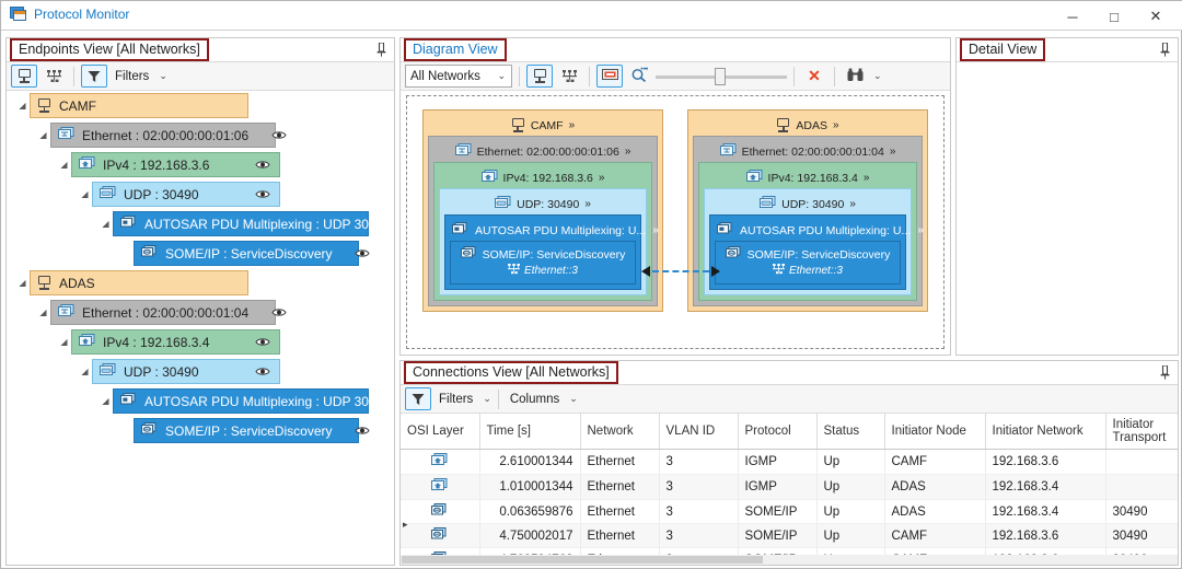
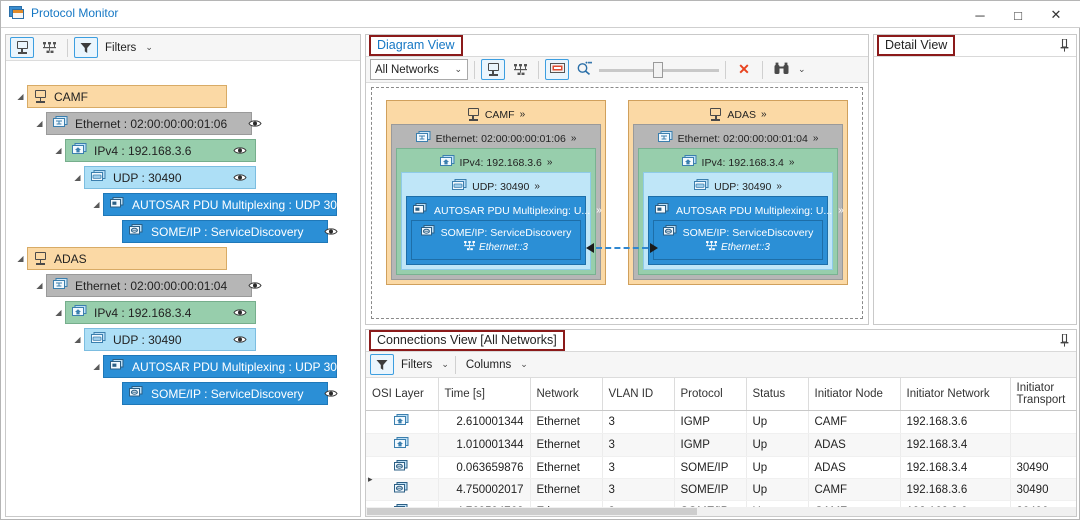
  Protocol Monitor
  ─
  □
  ✕
- Endpoints View [All Networks]
  Filters
  ⌄
  ◢
  CAMF
  ◢
  Ethernet : 02:00:00:00:01:06
  ◢
  IPv4 : 192.168.3.6
  ◢
  UDP : 30490
  ◢
  AUTOSAR PDU Multiplexing : UDP 30490
  SOME/IP : ServiceDiscovery
  ◢
  ADAS
  ◢
  Ethernet : 02:00:00:00:01:04
  ◢
  IPv4 : 192.168.3.4
  ◢
  UDP : 30490
  ◢
  AUTOSAR PDU Multiplexing : UDP 30490
  SOME/IP : ServiceDiscovery
  Diagram View
  All Networks
  ⌄
  ✕
  ⌄
  CAMF
  »
  Ethernet: 02:00:00:00:01:06
  »
  IPv4: 192.168.3.6
  »
  UDP: 30490
  »
  AUTOSAR PDU Multiplexing: U...
  »
  SOME/IP: ServiceDiscovery
  Ethernet::3
  ADAS
  »
  Ethernet: 02:00:00:00:01:04
  »
  IPv4: 192.168.3.4
  »
  UDP: 30490
  »
  AUTOSAR PDU Multiplexing: U...
  »
  SOME/IP: ServiceDiscovery
  Ethernet::3
  Detail View
  Connections View [All Networks]
  Filters
  ⌄
  Columns
  ⌄
  ▸
  OSI Layer	Time [s]	Network	VLAN ID	Protocol	Status	Initiator Node	Initiator Network	Initiator Transport
  	2.610001344	Ethernet	3	IGMP	Up	CAMF	192.168.3.6
  	1.010001344	Ethernet	3	IGMP	Up	ADAS	192.168.3.4
  	0.063659876	Ethernet	3	SOME/IP	Up	ADAS	192.168.3.4	30490
  	4.750002017	Ethernet	3	SOME/IP	Up	CAMF	192.168.3.6	30490
